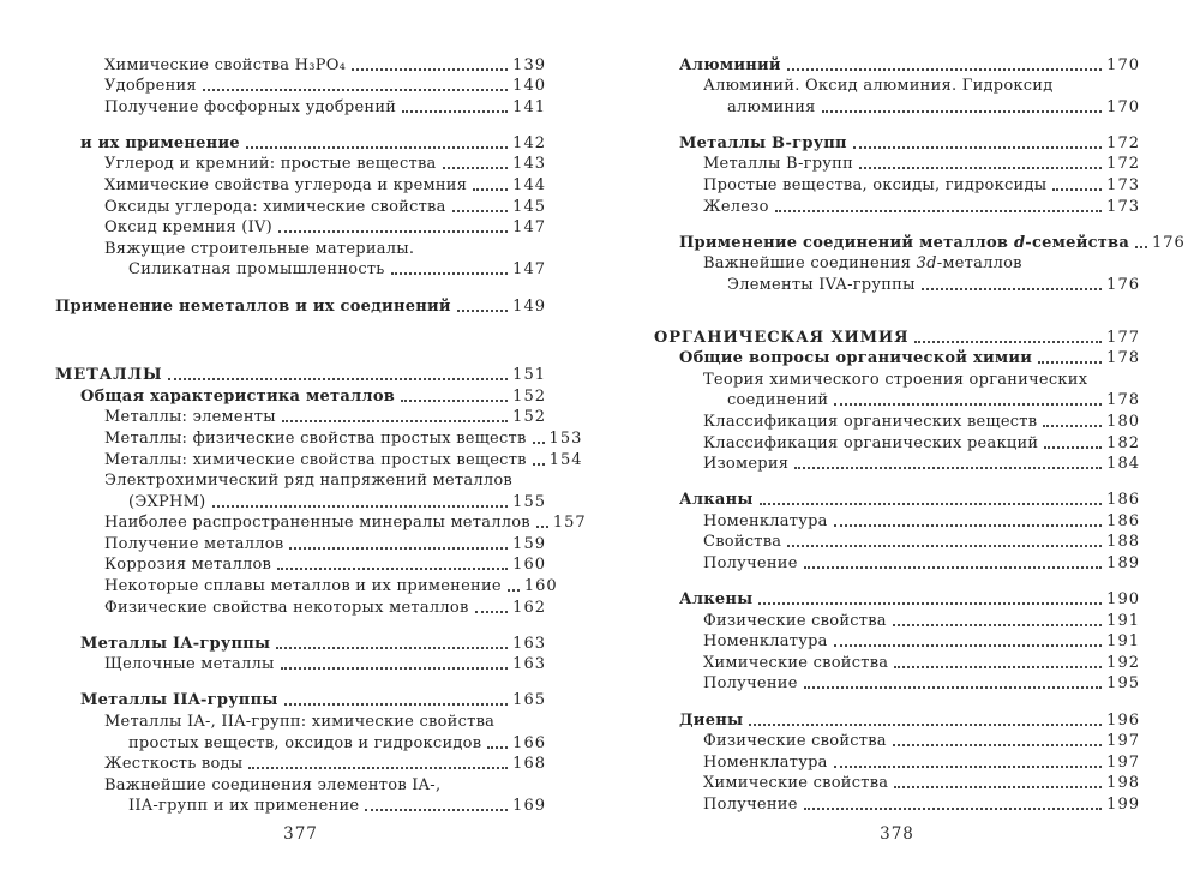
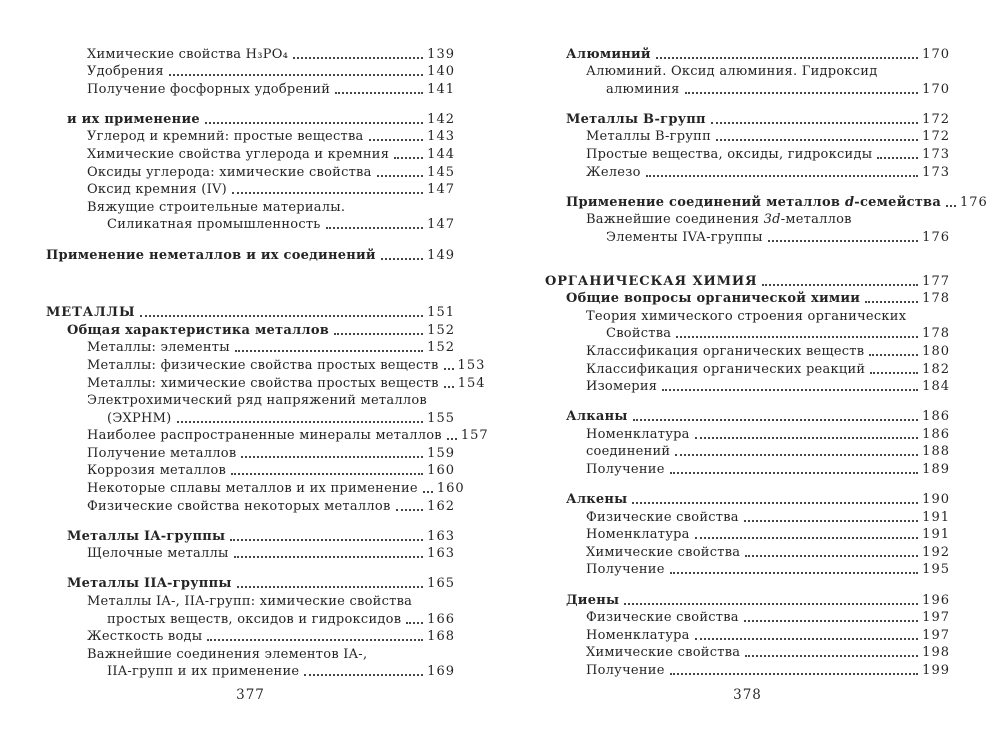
  Химические свойства H₃PO₄
  139
  Удобрения
  140
  Получение фосфорных удобрений
  141
  и их применение
  142
  Углерод и кремний: простые вещества
  143
  Химические свойства углерода и кремния
  144
  Оксиды углерода: химические свойства
  145
  Оксид кремния (IV)
  147
  Вяжущие строительные материалы.
  Силикатная промышленность
  147
  Применение неметаллов и их соединений
  149
  МЕТАЛЛЫ
  151
  Общая характеристика металлов
  152
  Металлы: элементы
  152
  Металлы: физические свойства простых веществ
  153
  Металлы: химические свойства простых веществ
  154
  Электрохимический ряд напряжений металлов
  (ЭХРНМ)
  155
  Наиболее распространенные минералы металлов
  157
  Получение металлов
  159
  Коррозия металлов
  160
  Некоторые сплавы металлов и их применение
  160
  Физические свойства некоторых металлов
  162
  Металлы IA-группы
  163
  Щелочные металлы
  163
  Металлы IIA-группы
  165
  Металлы IA-, IIA-групп: химические свойства
  простых веществ, оксидов и гидроксидов
  166
  Жесткость воды
  168
  Важнейшие соединения элементов IA-,
  IIA-групп и их применение
  169
  Алюминий
  170
  Алюминий. Оксид алюминия. Гидроксид
  алюминия
  170
  Металлы B-групп
  172
  Металлы B-групп
  172
  Простые вещества, оксиды, гидроксиды
  173
  Железо
  173
  Применение соединений металлов d-семейства
  176
  Важнейшие соединения 3d-металлов
  Элементы IVA-группы
  176
  ОРГАНИЧЕСКАЯ ХИМИЯ
  177
  Общие вопросы органической химии
  178
  Теория химического строения органических
- соединений
+ Свойства
  178
  Классификация органических веществ
  180
  Классификация органических реакций
  182
  Изомерия
  184
  Алканы
  186
  Номенклатура
  186
- Свойства
+ соединений
  188
  Получение
  189
  Алкены
  190
  Физические свойства
  191
  Номенклатура
  191
  Химические свойства
  192
  Получение
  195
  Диены
  196
  Физические свойства
  197
  Номенклатура
  197
  Химические свойства
  198
  Получение
  199
  377
  378
